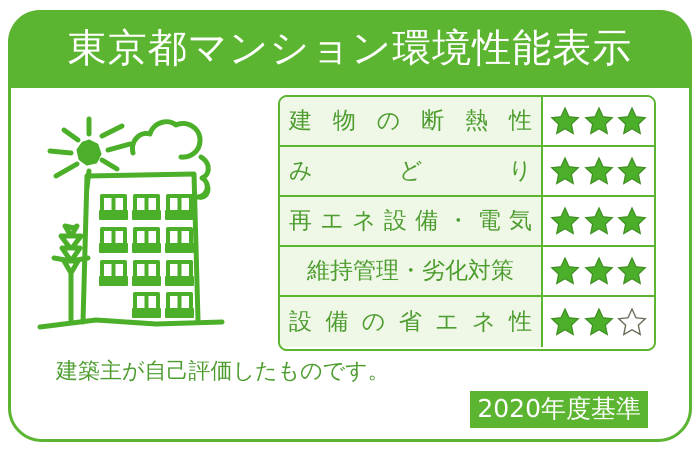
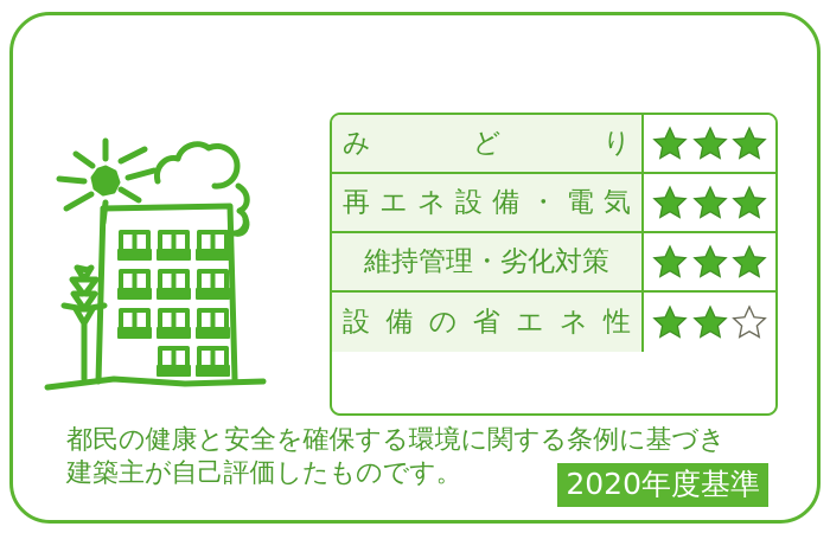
- 東京都マンション環境性能表示
- 建物の断熱性
  みどり
  再エネ設備・電気
  維持管理・劣化対策
  設備の省エネ性
+ 都民の健康と安全を確保する環境に関する条例に基づき
  建築主が自己評価したものです。
  2020年度基準
